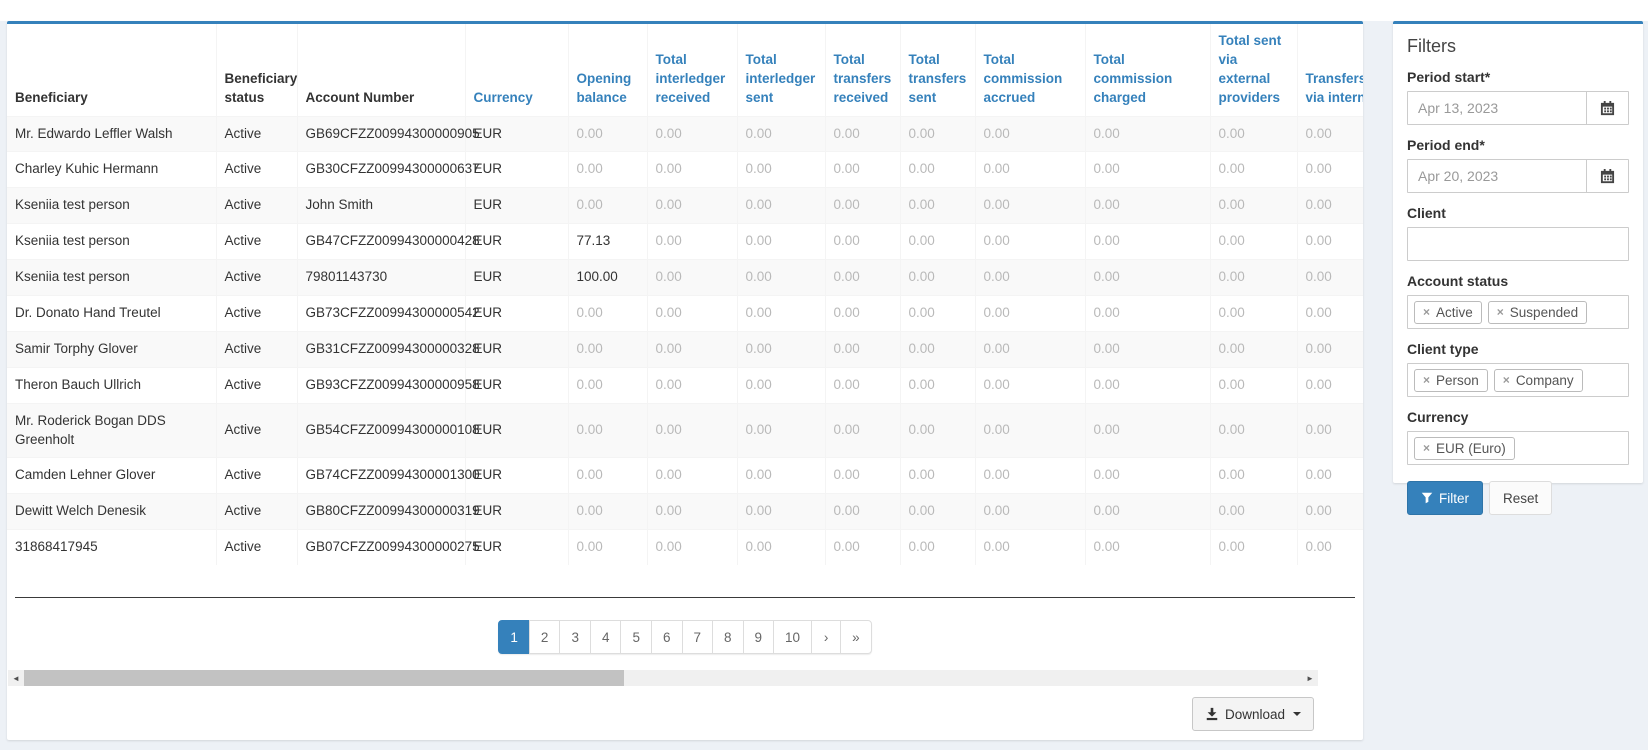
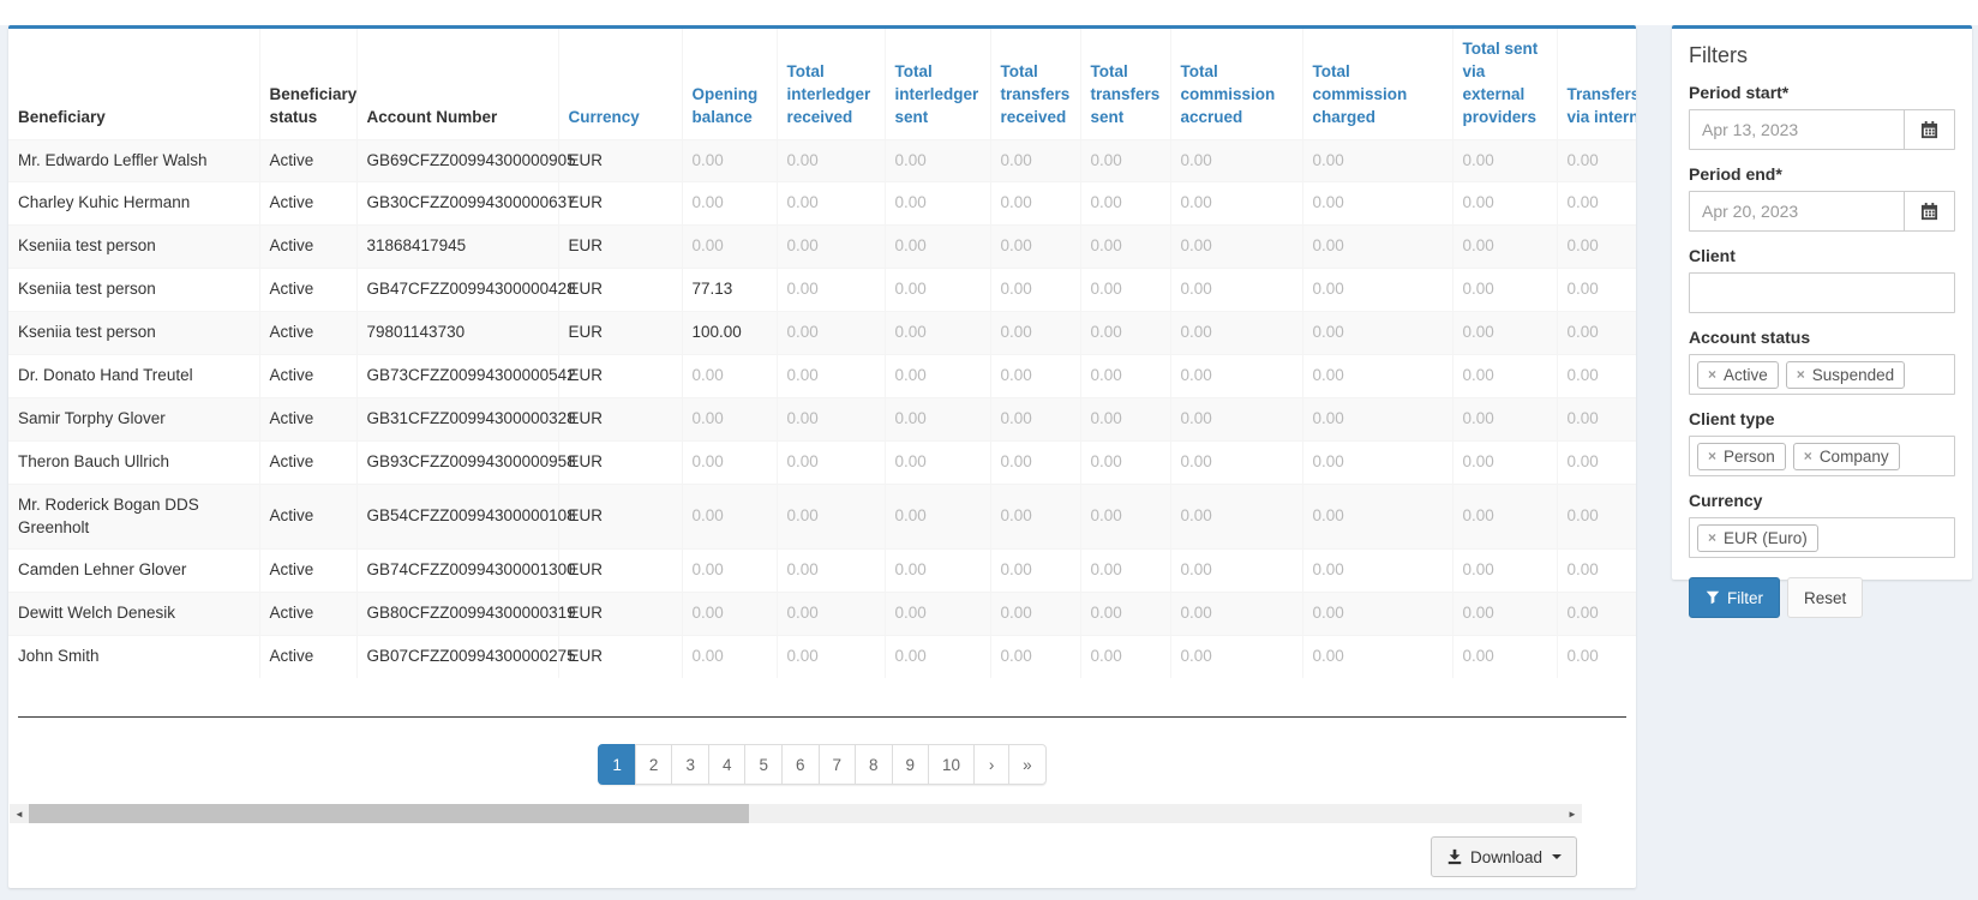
  Beneficiary	Beneficiary status	Account Number	Currency	Opening balance	Total interledger received	Total interledger sent	Total transfers received	Total transfers sent	Total commission accrued	Total commission charged	Total sent via external providers	Transfers via intern
  Mr. Edwardo Leffler Walsh	Active	GB69CFZZ0099430000090	EUR	0.00	0.00	0.00	0.00	0.00	0.00	0.00	0.00	0.00
  Charley Kuhic Hermann	Active	GB30CFZZ0099430000063	EUR	0.00	0.00	0.00	0.00	0.00	0.00	0.00	0.00	0.00
- Kseniia test person	Active	John Smith	EUR	0.00	0.00	0.00	0.00	0.00	0.00	0.00	0.00	0.00
+ Kseniia test person	Active	31868417945	EUR	0.00	0.00	0.00	0.00	0.00	0.00	0.00	0.00	0.00
  Kseniia test person	Active	GB47CFZZ0099430000042	EUR	77.13	0.00	0.00	0.00	0.00	0.00	0.00	0.00	0.00
  Kseniia test person	Active	79801143730	EUR	100.00	0.00	0.00	0.00	0.00	0.00	0.00	0.00	0.00
  Dr. Donato Hand Treutel	Active	GB73CFZZ0099430000054	EUR	0.00	0.00	0.00	0.00	0.00	0.00	0.00	0.00	0.00
  Samir Torphy Glover	Active	GB31CFZZ0099430000032	EUR	0.00	0.00	0.00	0.00	0.00	0.00	0.00	0.00	0.00
  Theron Bauch Ullrich	Active	GB93CFZZ0099430000095	EUR	0.00	0.00	0.00	0.00	0.00	0.00	0.00	0.00	0.00
  Mr. Roderick Bogan DDS Greenholt	Active	GB54CFZZ0099430000010	EUR	0.00	0.00	0.00	0.00	0.00	0.00	0.00	0.00	0.00
  Camden Lehner Glover	Active	GB74CFZZ0099430000130	EUR	0.00	0.00	0.00	0.00	0.00	0.00	0.00	0.00	0.00
  Dewitt Welch Denesik	Active	GB80CFZZ0099430000031	EUR	0.00	0.00	0.00	0.00	0.00	0.00	0.00	0.00	0.00
- 31868417945	Active	GB07CFZZ0099430000027	EUR	0.00	0.00	0.00	0.00	0.00	0.00	0.00	0.00	0.00
+ John Smith	Active	GB07CFZZ0099430000027	EUR	0.00	0.00	0.00	0.00	0.00	0.00	0.00	0.00	0.00
  1
  2
  3
  4
  5
  6
  7
  8
  9
  10
  ›
  »
  ◄
  ►
  Download
  Filters
  Period start*
  Apr 13, 2023
  Period end*
  Apr 20, 2023
  Client
  Account status
  ×
  Active
  ×
  Suspended
  Client type
  ×
  Person
  ×
  Company
  Currency
  ×
  EUR (Euro)
  Filter
  Reset
